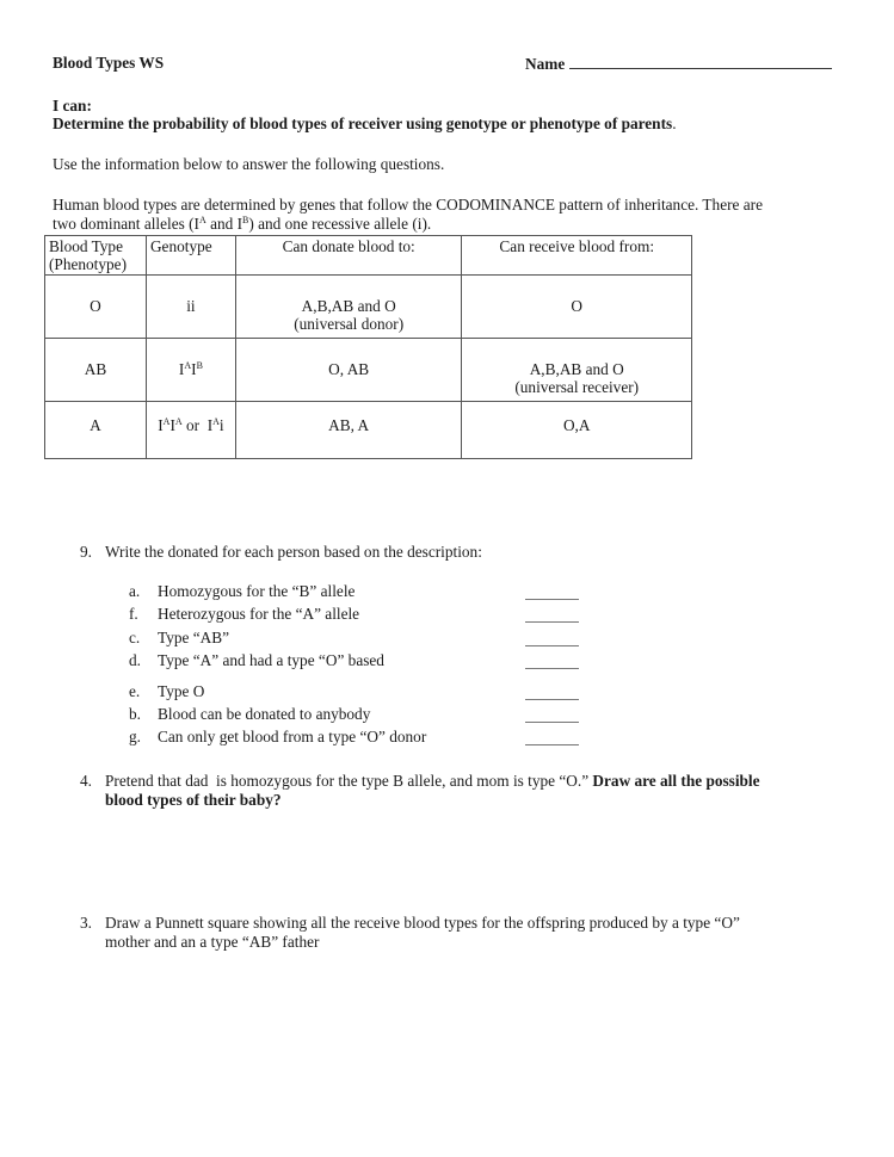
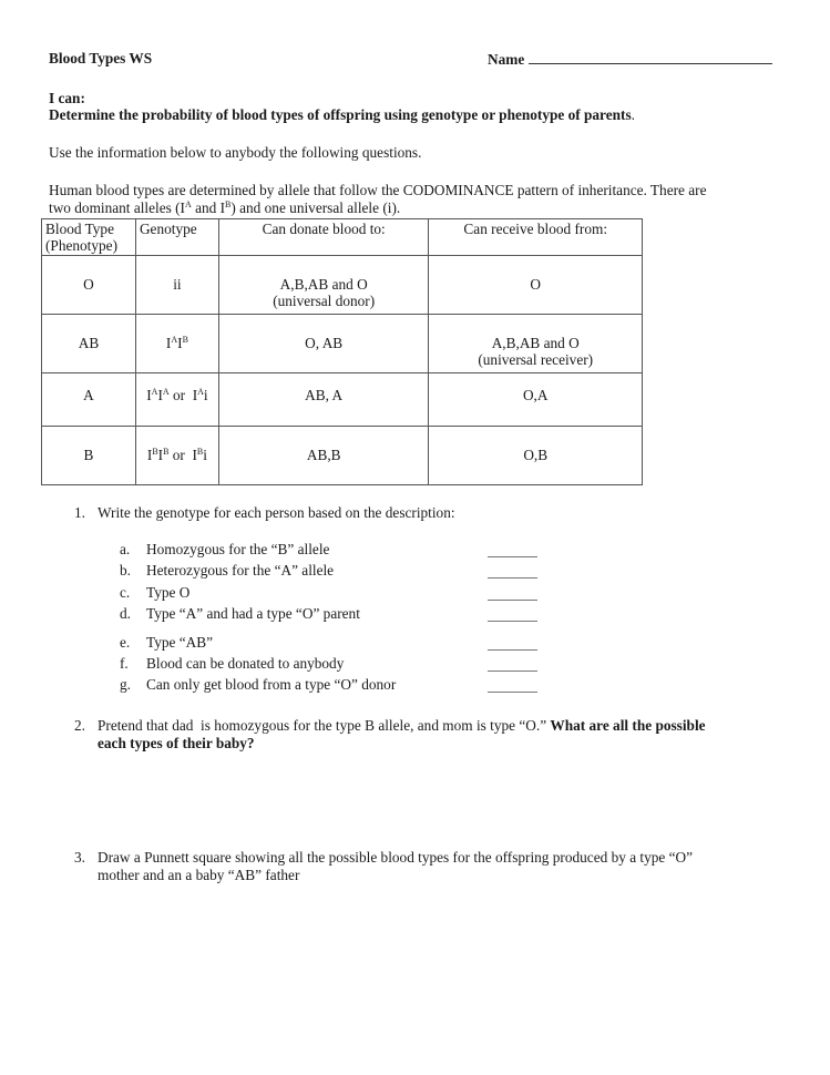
  Blood Types WS
  Name
  I can:
- Determine the probability of blood types of receiver using genotype or phenotype of parents.
+ Determine the probability of blood types of offspring using genotype or phenotype of parents.
- Use the information below to answer the following questions.
+ Use the information below to anybody the following questions.
- Human blood types are determined by genes that follow the CODOMINANCE pattern of inheritance. There are
+ Human blood types are determined by allele that follow the CODOMINANCE pattern of inheritance. There are
- two dominant alleles (IA and IB) and one recessive allele (i).
+ two dominant alleles (IA and IB) and one universal allele (i).
  Blood Type (Phenotype)	Genotype	Can donate blood to:	Can receive blood from:
  O	ii	A,B,AB and O (universal donor)	O
  AB	IAIB	O, AB	A,B,AB and O (universal receiver)
  A	IAIA or IAi	AB, A	O,A
+ B	IBIB or IBi	AB,B	O,B
- 9.
+ 1.
- Write the donated for each person based on the description:
+ Write the genotype for each person based on the description:
  a. Homozygous for the “B” allele
- f. Heterozygous for the “A” allele
+ b. Heterozygous for the “A” allele
- c. Type “AB”
+ c. Type O
- d. Type “A” and had a type “O” based
+ d. Type “A” and had a type “O” parent
- e. Type O
+ e. Type “AB”
- b. Blood can be donated to anybody
+ f. Blood can be donated to anybody
  g. Can only get blood from a type “O” donor
- 4.
+ 2.
- Pretend that dad is homozygous for the type B allele, and mom is type “O.” Draw are all the possible
+ Pretend that dad is homozygous for the type B allele, and mom is type “O.” What are all the possible
- blood types of their baby?
+ each types of their baby?
  3.
- Draw a Punnett square showing all the receive blood types for the offspring produced by a type “O”
+ Draw a Punnett square showing all the possible blood types for the offspring produced by a type “O”
- mother and an a type “AB” father
+ mother and an a baby “AB” father
